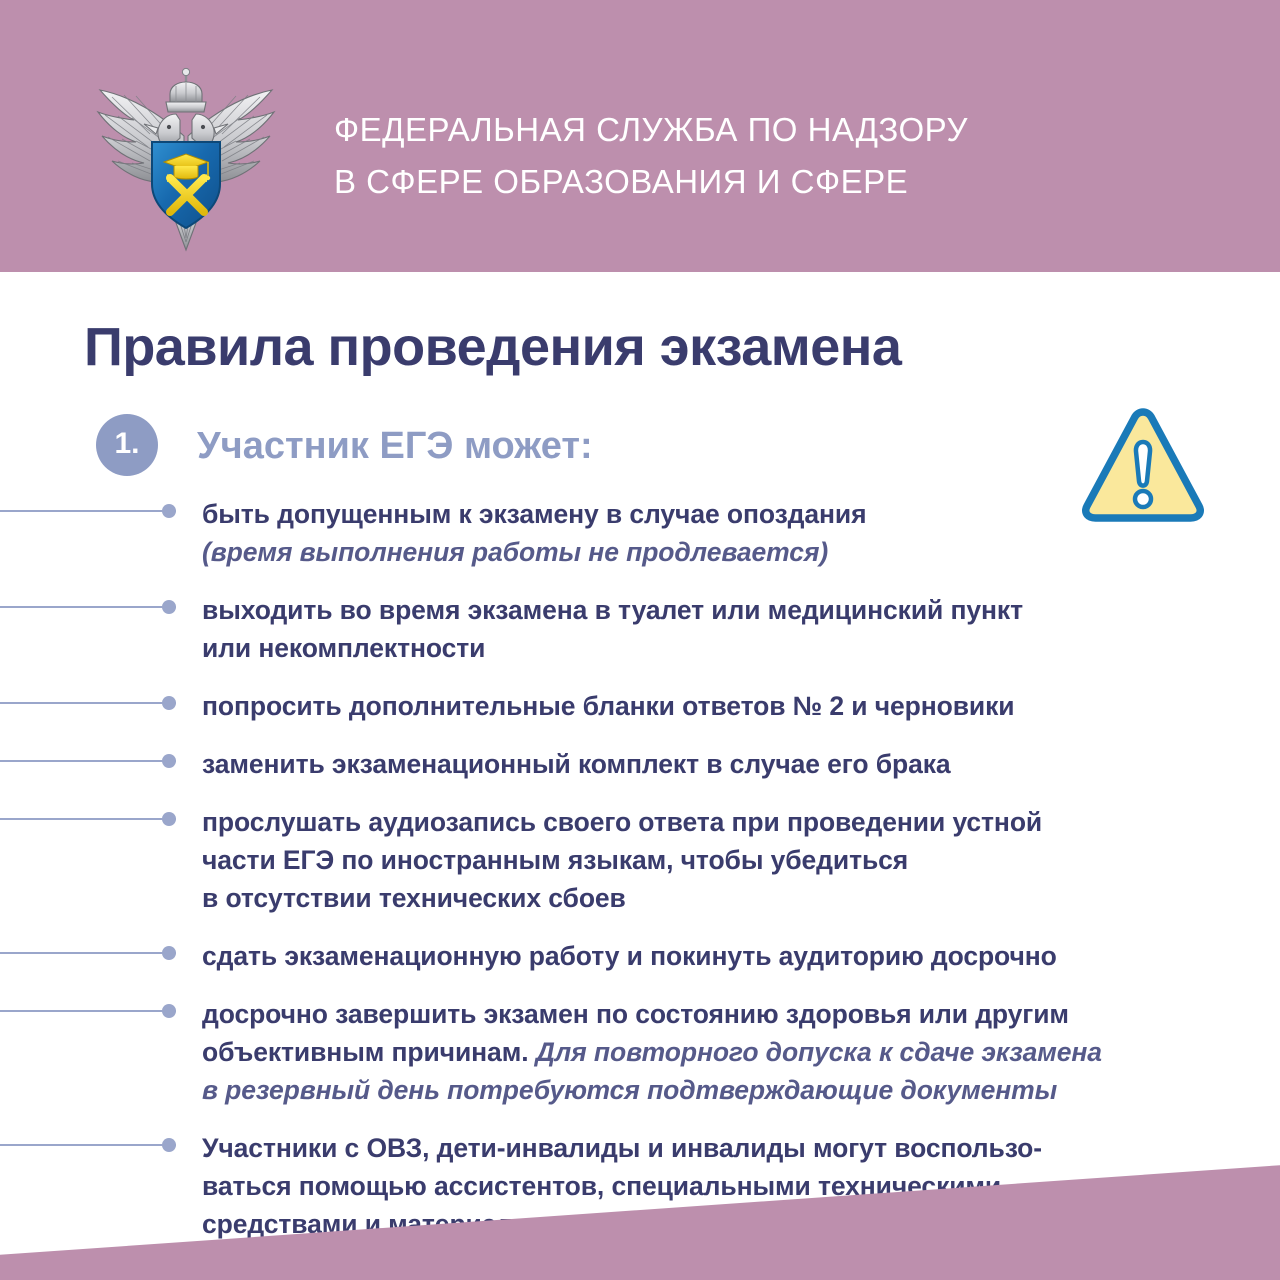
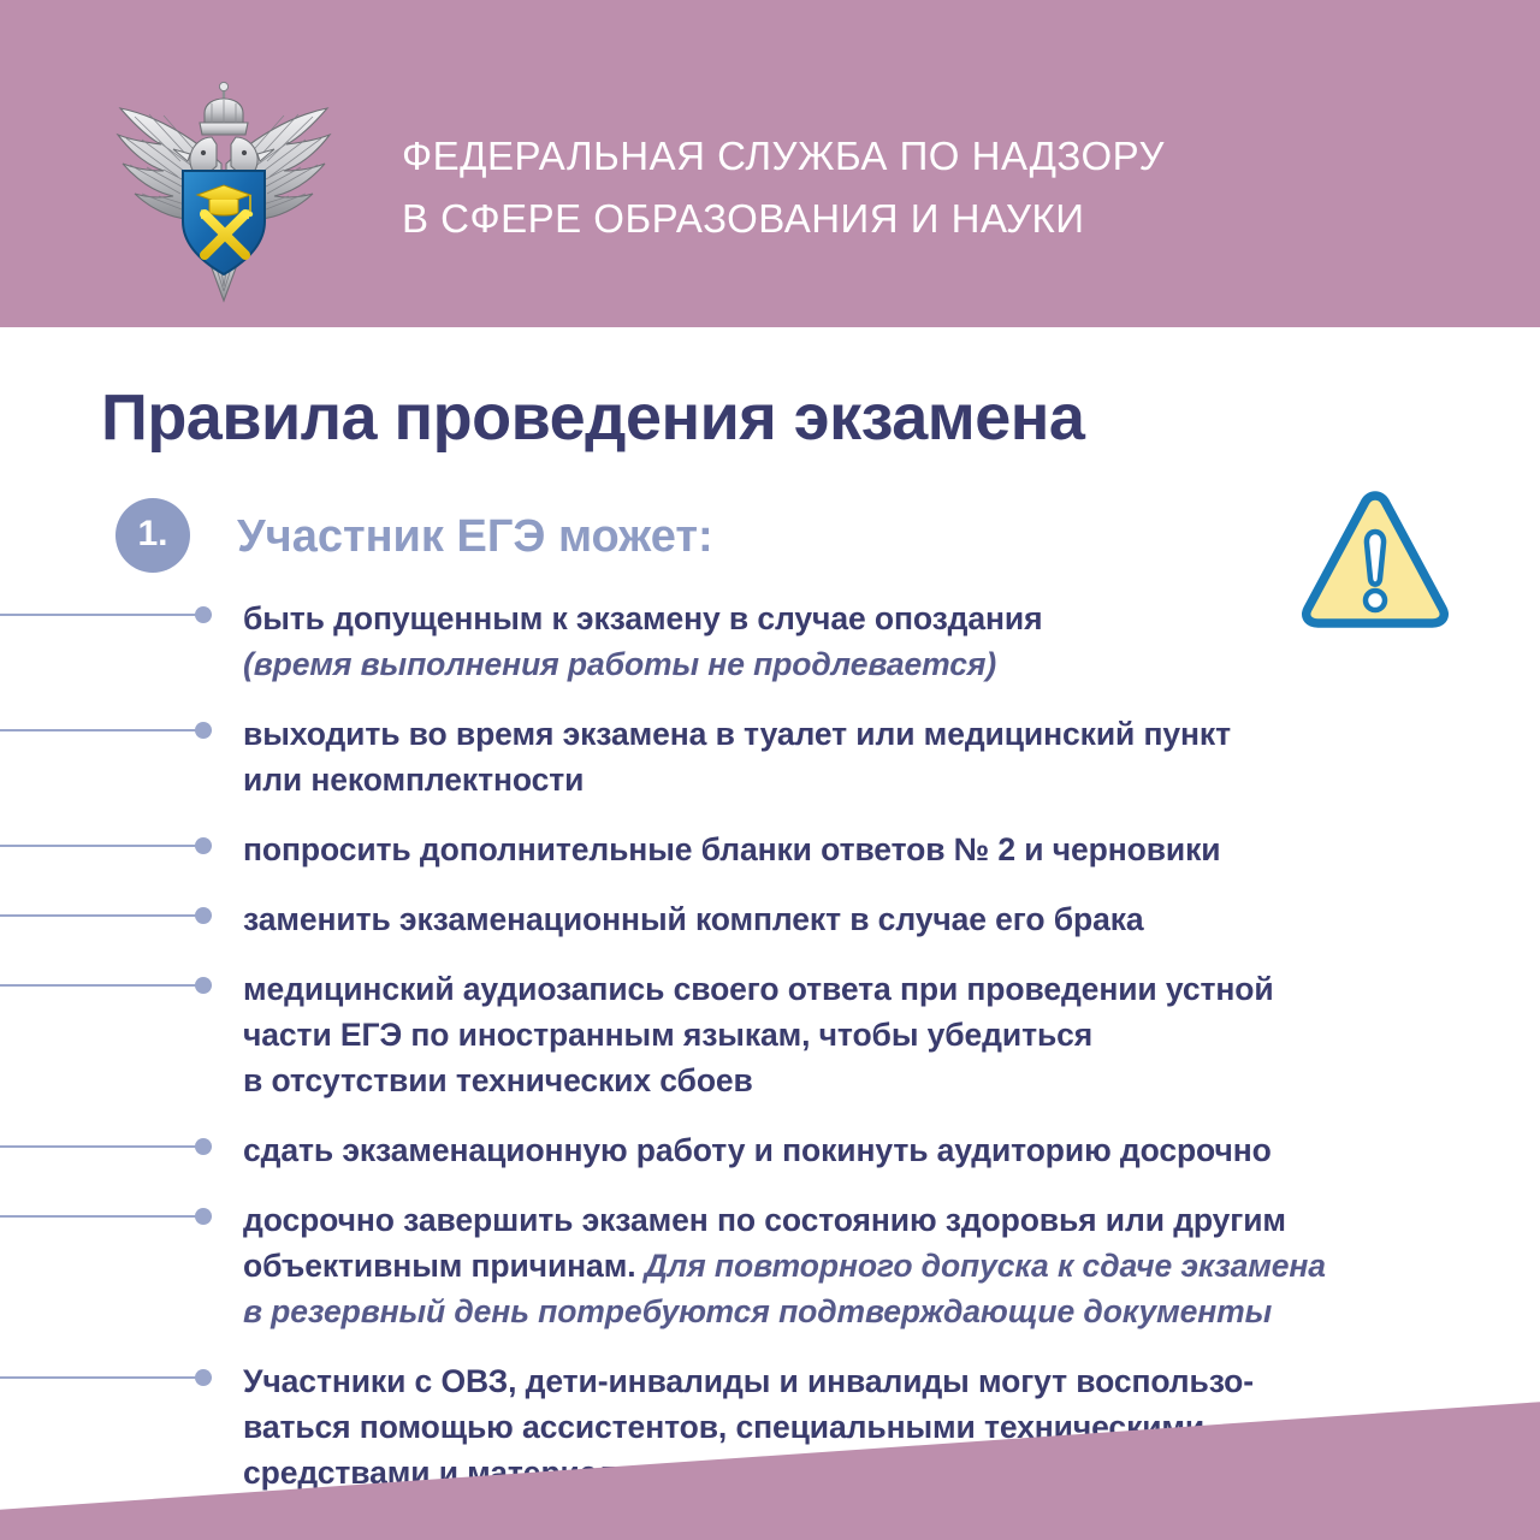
  ФЕДЕРАЛЬНАЯ СЛУЖБА ПО НАДЗОРУ
- В СФЕРЕ ОБРАЗОВАНИЯ И СФЕРЕ
+ В СФЕРЕ ОБРАЗОВАНИЯ И НАУКИ
  Правила проведения экзамена
  1.
  Участник ЕГЭ может:
  быть допущенным к экзамену в случае опоздания
  (время выполнения работы не продлевается)
  выходить во время экзамена в туалет или медицинский пункт
  или некомплектности
  попросить дополнительные бланки ответов № 2 и черновики
  заменить экзаменационный комплект в случае его брака
- прослушать аудиозапись своего ответа при проведении устной
+ медицинский аудиозапись своего ответа при проведении устной
  части ЕГЭ по иностранным языкам, чтобы убедиться
  в отсутствии технических сбоев
  сдать экзаменационную работу и покинуть аудиторию досрочно
  досрочно завершить экзамен по состоянию здоровья или другим
  объективным причинам. Для повторного допуска к сдаче экзамена
  в резервный день потребуются подтверждающие документы
  Участники с ОВЗ, дети-инвалиды и инвалиды могут воспользо-
  ваться помощью ассистентов, специальными техническим
